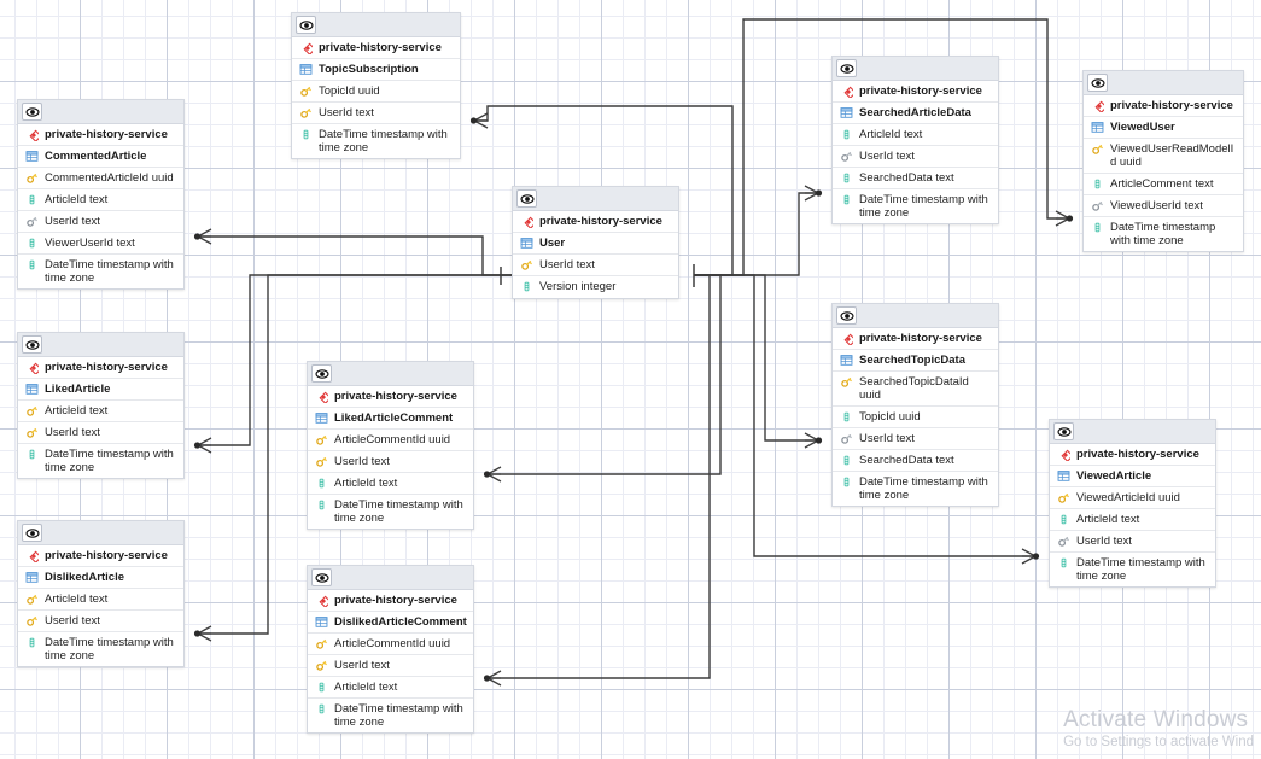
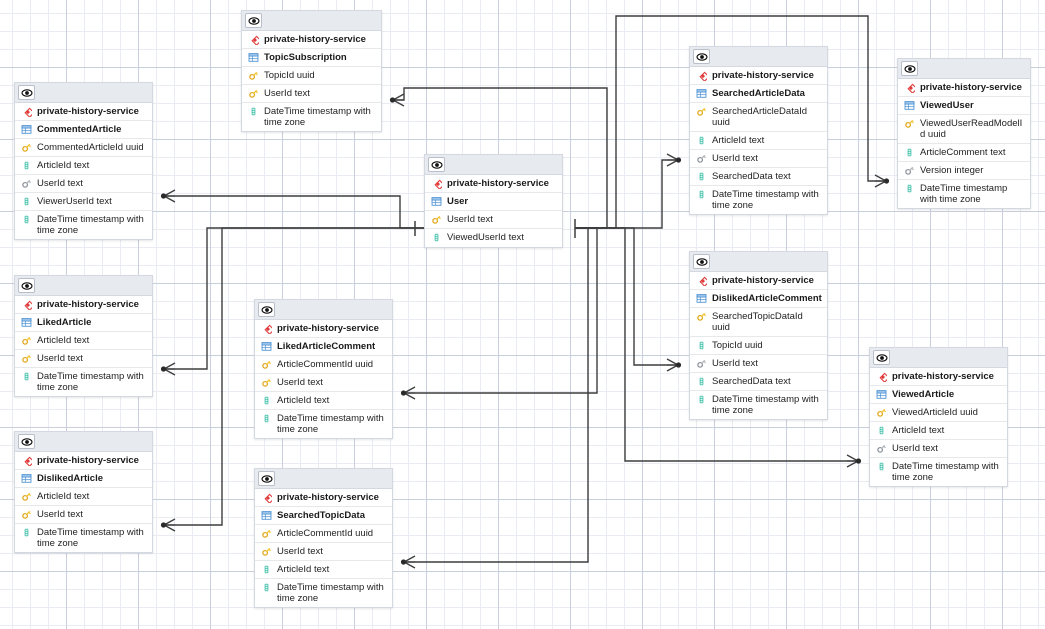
  private-history-service
  CommentedArticle
  CommentedArticleId uuid
  ArticleId text
  UserId text
  ViewerUserId text
  DateTime timestamp with time zone
  private-history-service
  LikedArticle
  ArticleId text
  UserId text
  DateTime timestamp with time zone
  private-history-service
  DislikedArticle
  ArticleId text
  UserId text
  DateTime timestamp with time zone
  private-history-service
  TopicSubscription
  TopicId uuid
  UserId text
  DateTime timestamp with time zone
  private-history-service
  LikedArticleComment
  ArticleCommentId uuid
  UserId text
  ArticleId text
  DateTime timestamp with time zone
  private-history-service
- DislikedArticleComment
+ SearchedTopicData
  ArticleCommentId uuid
  UserId text
  ArticleId text
  DateTime timestamp with time zone
  private-history-service
  User
  UserId text
- Version integer
+ ViewedUserId text
  private-history-service
  SearchedArticleData
+ SearchedArticleDataId uuid
  ArticleId text
  UserId text
  SearchedData text
  DateTime timestamp with time zone
  private-history-service
- SearchedTopicData
+ DislikedArticleComment
  SearchedTopicDataId uuid
  TopicId uuid
  UserId text
  SearchedData text
  DateTime timestamp with time zone
  private-history-service
  ViewedUser
  ViewedUserReadModelId uuid
  ArticleComment text
- ViewedUserId text
+ Version integer
  DateTime timestamp with time zone
  private-history-service
  ViewedArticle
  ViewedArticleId uuid
  ArticleId text
  UserId text
  DateTime timestamp with time zone
- Activate Windows
- Go to Settings to activate Wind
